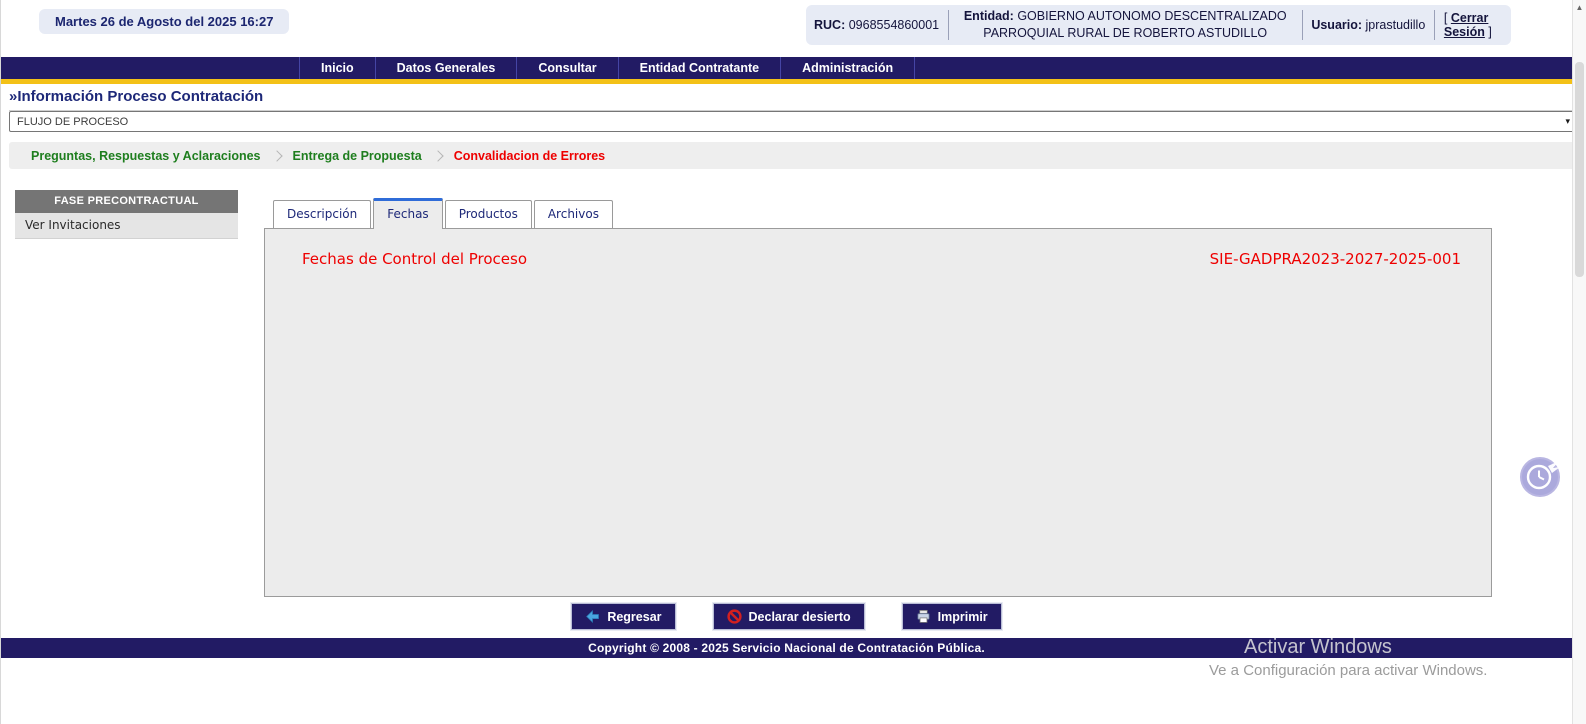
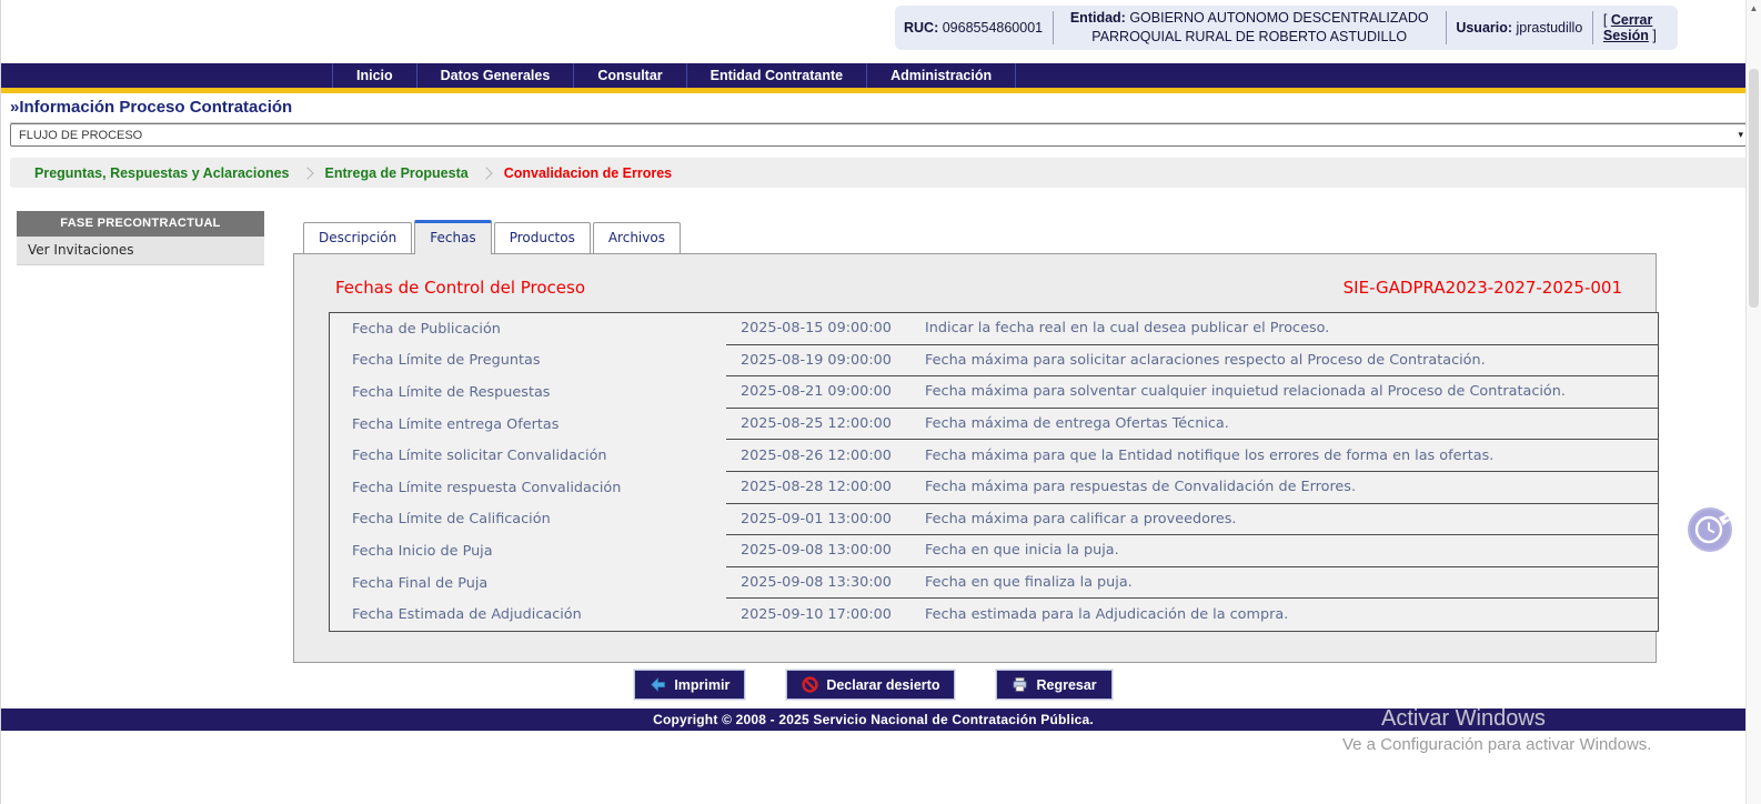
- Martes 26 de Agosto del 2025 16:27
  RUC: 0968554860001
  Entidad: GOBIERNO AUTONOMO DESCENTRALIZADO PARROQUIAL RURAL DE ROBERTO ASTUDILLO
  Usuario: jprastudillo
  [ Cerrar Sesión ]
  Inicio
  Datos Generales
  Consultar
  Entidad Contratante
  Administración
  »Información Proceso Contratación
  FLUJO DE PROCESO
  ▾
  Preguntas, Respuestas y Aclaraciones
  Entrega de Propuesta
  Convalidacion de Errores
  FASE PRECONTRACTUAL
  Ver Invitaciones
  Descripción
  Fechas
  Productos
  Archivos
  Fechas de Control del Proceso
  SIE-GADPRA2023-2027-2025-001
+ Fecha de Publicación
+ 2025-08-15 09:00:00
+ Indicar la fecha real en la cual desea publicar el Proceso.
+ Fecha Límite de Preguntas
+ 2025-08-19 09:00:00
+ Fecha máxima para solicitar aclaraciones respecto al Proceso de Contratación.
+ Fecha Límite de Respuestas
+ 2025-08-21 09:00:00
+ Fecha máxima para solventar cualquier inquietud relacionada al Proceso de Contratación.
+ Fecha Límite entrega Ofertas
+ 2025-08-25 12:00:00
+ Fecha máxima de entrega Ofertas Técnica.
+ Fecha Límite solicitar Convalidación
+ 2025-08-26 12:00:00
+ Fecha máxima para que la Entidad notifique los errores de forma en las ofertas.
+ Fecha Límite respuesta Convalidación
+ 2025-08-28 12:00:00
+ Fecha máxima para respuestas de Convalidación de Errores.
+ Fecha Límite de Calificación
+ 2025-09-01 13:00:00
+ Fecha máxima para calificar a proveedores.
+ Fecha Inicio de Puja
+ 2025-09-08 13:00:00
+ Fecha en que inicia la puja.
+ Fecha Final de Puja
+ 2025-09-08 13:30:00
+ Fecha en que finaliza la puja.
+ Fecha Estimada de Adjudicación
+ 2025-09-10 17:00:00
+ Fecha estimada para la Adjudicación de la compra.
- Regresar
+ Imprimir
  Declarar desierto
- Imprimir
+ Regresar
  Copyright © 2008 - 2025 Servicio Nacional de Contratación Pública.
  Activar Windows
  Ve a Configuración para activar Windows.
  ▲
